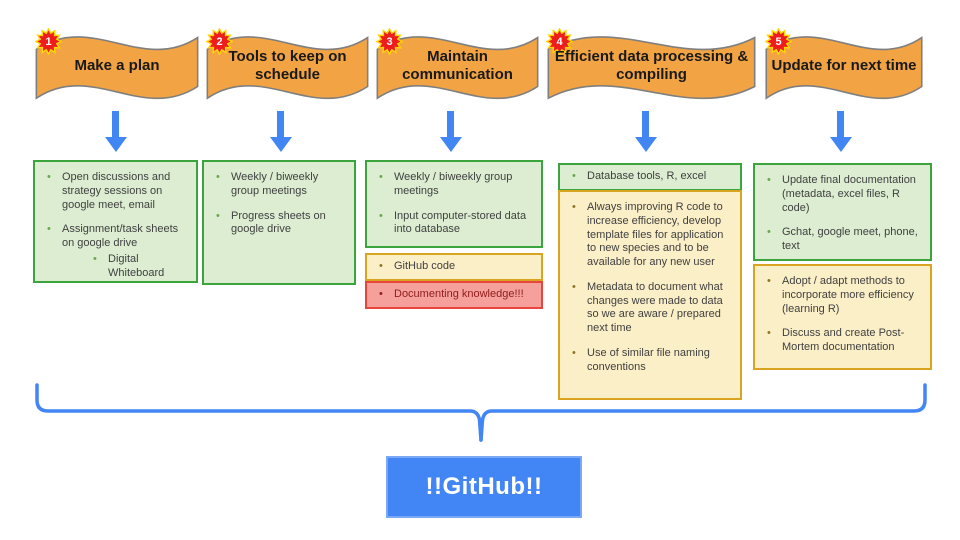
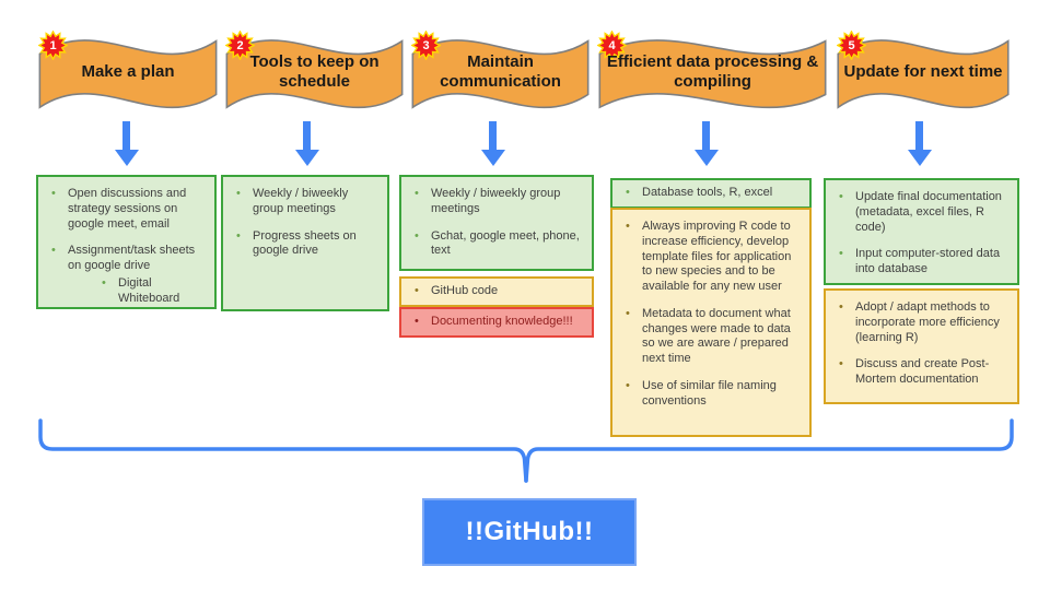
  1
  Make a plan
  2
  Tools to keep on schedule
  3
  Maintain communication
  4
  Efficient data processing & compiling
  5
  Update for next time
  •
  Open discussions and strategy sessions on google meet, email
  •
  Assignment/task sheets on google drive
  •
  Digital Whiteboard
  •
  Weekly / biweekly group meetings
  •
  Progress sheets on google drive
  •
  Weekly / biweekly group meetings
  •
- Input computer-stored data into database
+ Gchat, google meet, phone, text
  •
  GitHub code
  •
  Documenting knowledge!!!
  •
  Database tools, R, excel
  •
  Always improving R code to increase efficiency, develop template files for application to new species and to be available for any new user
  •
  Metadata to document what changes were made to data so we are aware / prepared next time
  •
  Use of similar file naming conventions
  •
  Update final documentation (metadata, excel files, R code)
  •
- Gchat, google meet, phone, text
+ Input computer-stored data into database
  •
  Adopt / adapt methods to incorporate more efficiency (learning R)
  •
  Discuss and create Post-Mortem documentation
  !!GitHub!!
